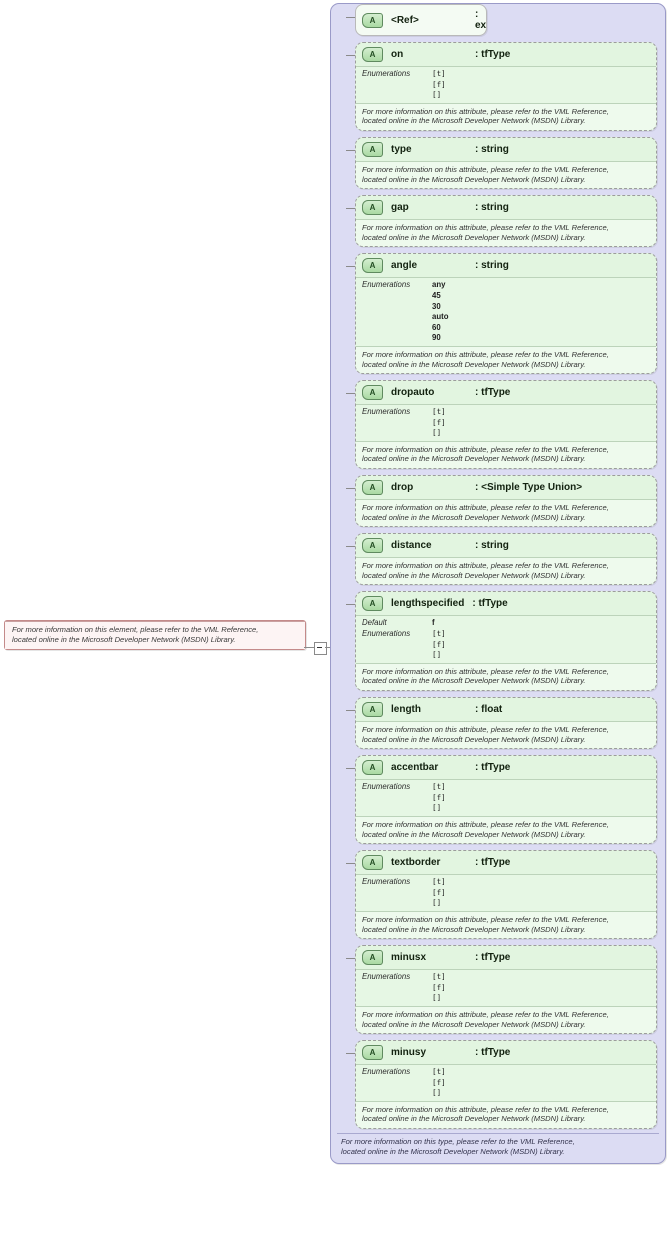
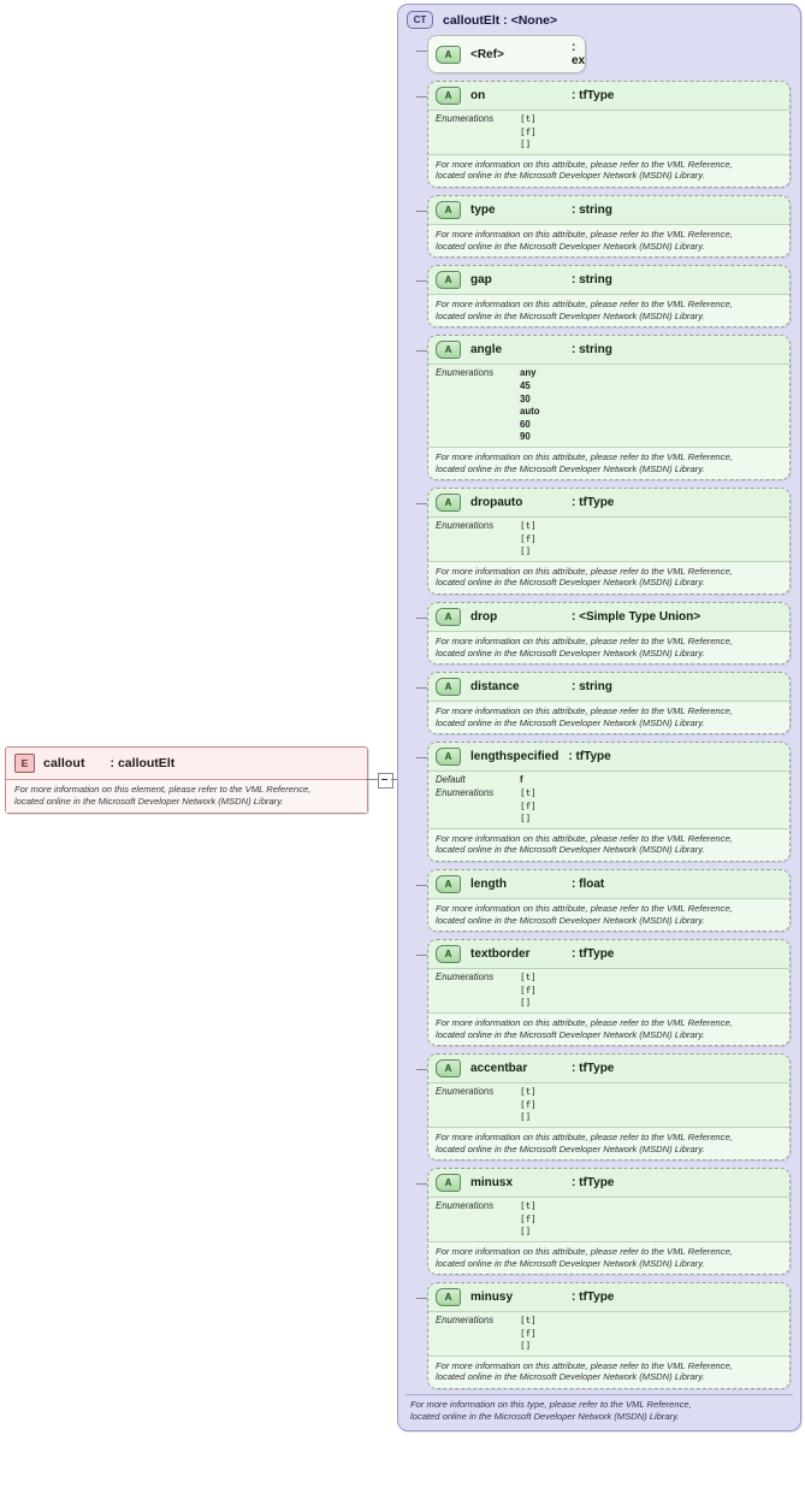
+ E
+ callout
+ : calloutElt
  For more information on this element, please refer to the VML Reference,
  located online in the Microsoft Developer Network (MSDN) Library.
+ CT
+ calloutElt : <None>
  A
  <Ref>
  : ex
  A
  on
  : tfType
  Enumerations
  [t]
  [f]
  []
  For more information on this attribute, please refer to the VML Reference,
  located online in the Microsoft Developer Network (MSDN) Library.
  A
  type
  : string
  For more information on this attribute, please refer to the VML Reference,
  located online in the Microsoft Developer Network (MSDN) Library.
  A
  gap
  : string
  For more information on this attribute, please refer to the VML Reference,
  located online in the Microsoft Developer Network (MSDN) Library.
  A
  angle
  : string
  Enumerations
  any
  45
  30
  auto
  60
  90
  For more information on this attribute, please refer to the VML Reference,
  located online in the Microsoft Developer Network (MSDN) Library.
  A
  dropauto
  : tfType
  Enumerations
  [t]
  [f]
  []
  For more information on this attribute, please refer to the VML Reference,
  located online in the Microsoft Developer Network (MSDN) Library.
  A
  drop
  : <Simple Type Union>
  For more information on this attribute, please refer to the VML Reference,
  located online in the Microsoft Developer Network (MSDN) Library.
  A
  distance
  : string
  For more information on this attribute, please refer to the VML Reference,
  located online in the Microsoft Developer Network (MSDN) Library.
  A
  lengthspecified
  : tfType
  Default
  f
  Enumerations
  [t]
  [f]
  []
  For more information on this attribute, please refer to the VML Reference,
  located online in the Microsoft Developer Network (MSDN) Library.
  A
  length
  : float
  For more information on this attribute, please refer to the VML Reference,
  located online in the Microsoft Developer Network (MSDN) Library.
  A
- accentbar
+ textborder
  : tfType
  Enumerations
  [t]
  [f]
  []
  For more information on this attribute, please refer to the VML Reference,
  located online in the Microsoft Developer Network (MSDN) Library.
  A
- textborder
+ accentbar
  : tfType
  Enumerations
  [t]
  [f]
  []
  For more information on this attribute, please refer to the VML Reference,
  located online in the Microsoft Developer Network (MSDN) Library.
  A
  minusx
  : tfType
  Enumerations
  [t]
  [f]
  []
  For more information on this attribute, please refer to the VML Reference,
  located online in the Microsoft Developer Network (MSDN) Library.
  A
  minusy
  : tfType
  Enumerations
  [t]
  [f]
  []
  For more information on this attribute, please refer to the VML Reference,
  located online in the Microsoft Developer Network (MSDN) Library.
  For more information on this type, please refer to the VML Reference,
  located online in the Microsoft Developer Network (MSDN) Library.
